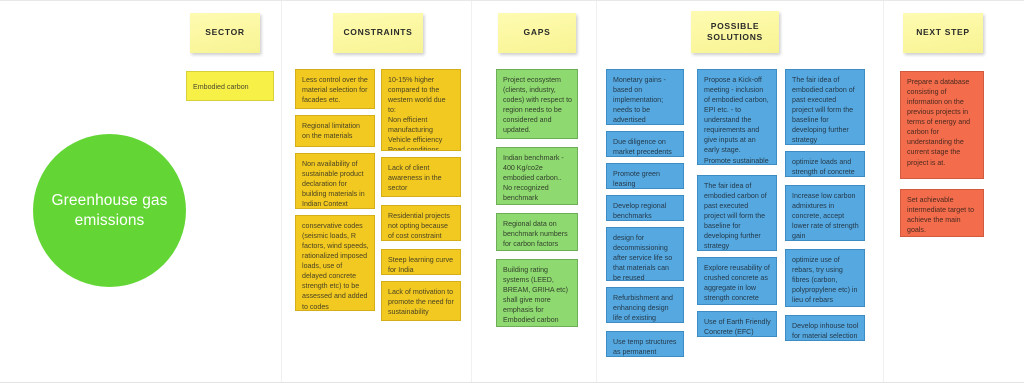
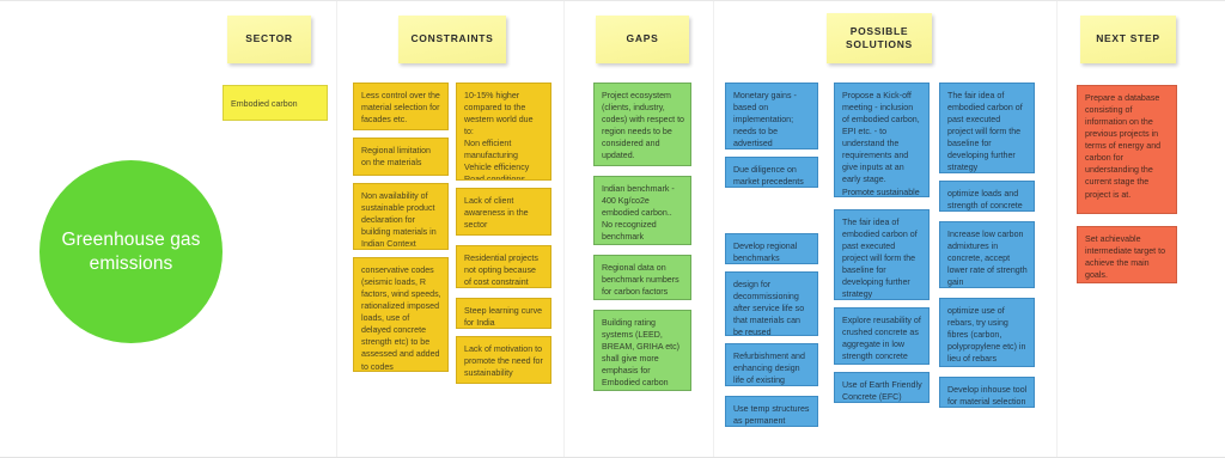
  Greenhouse gas emissions
  SECTOR
  CONSTRAINTS
  GAPS
  POSSIBLE SOLUTIONS
  NEXT STEP
  Embodied carbon
  Less control over the material selection for facades etc.
  Regional limitation on the materials
  Non availability of sustainable product declaration for building materials in Indian Context
  conservative codes (seismic loads, R factors, wind speeds, rationalized imposed loads, use of delayed concrete strength etc) to be assessed and added to codes
  10-15% higher compared to the western world due to:
  Non efficient manufacturing
  Vehicle efficiency
  Lack of client awareness in the sector
  Residential projects not opting because of cost constraint
  Steep learning curve for India
  Lack of motivation to promote the need for sustainability
  Project ecosystem (clients, industry, codes) with respect to region needs to be considered and updated.
  Indian benchmark - 400 Kg/co2e embodied carbon.. No recognized benchmark
  Regional data on benchmark numbers for carbon factors
  Building rating systems (LEED, BREAM, GRIHA etc) shall give more emphasis for Embodied carbon
  Monetary gains - based on implementation; needs to be advertised
  Due diligence on market precedents
- Promote green leasing
  Develop regional benchmarks
  design for decommissioning after service life so that materials can be reused
  Refurbishment and enhancing design life of existing
  Use temp structures as permanent
  Propose a Kick-off meeting - inclusion of embodied carbon, EPI etc. - to understand the requirements and give inputs at an early stage.
  The fair idea of embodied carbon of past executed project will form the baseline for developing further strategy
  Explore reusability of crushed concrete as aggregate in low strength concrete
  Use of Earth Friendly Concrete (EFC)
  The fair idea of embodied carbon of past executed project will form the baseline for developing further strategy
  optimize loads and strength of concrete
  Increase low carbon admixtures in concrete, accept lower rate of strength gain
  optimize use of rebars, try using fibres (carbon, polypropylene etc) in lieu of rebars
  Develop inhouse tool for material selection
  Prepare a database consisting of information on the previous projects in terms of energy and carbon for understanding the current stage the project is at.
  Set achievable intermediate target to achieve the main goals.
